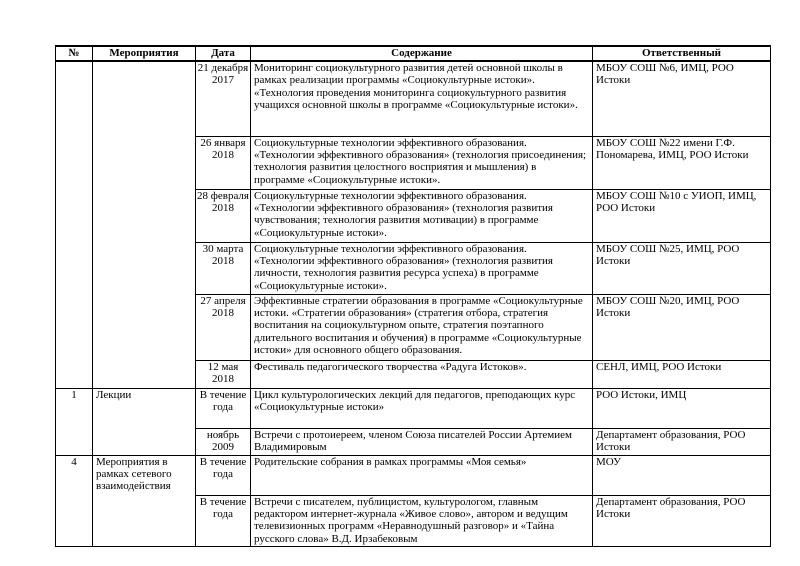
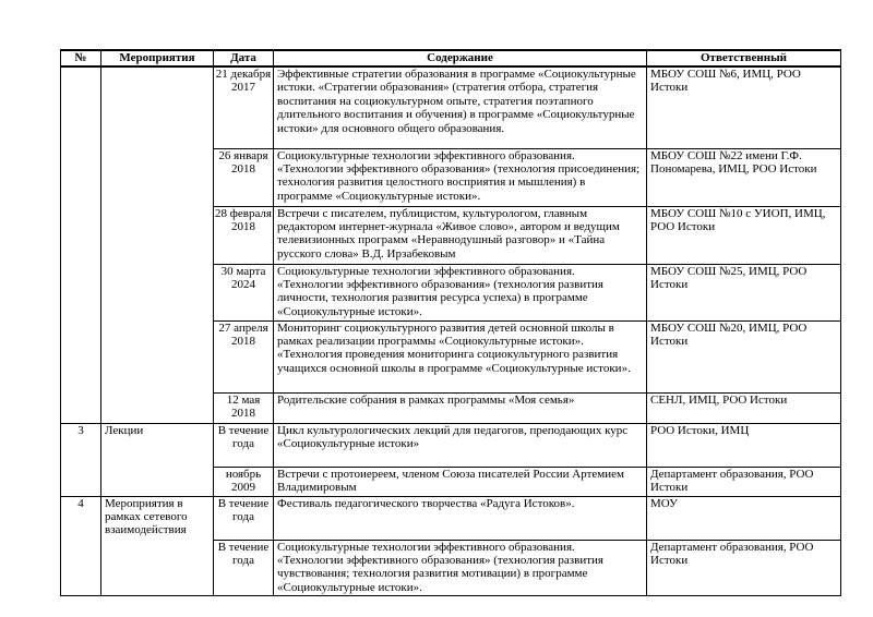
  №	Мероприятия	Дата	Содержание	Ответственный
- 		21 декабря 2017	Мониторинг социокультурного развития детей основной школы в рамках реализации программы «Социокультурные истоки». «Технология проведения мониторинга социокультурного развития учащихся основной школы в программе «Социокультурные истоки».	МБОУ СОШ №6, ИМЦ, РОО Истоки
+ 		21 декабря 2017	Эффективные стратегии образования в программе «Социокультурные истоки. «Стратегии образования» (стратегия отбора, стратегия воспитания на социокультурном опыте, стратегия поэтапного длительного воспитания и обучения) в программе «Социокультурные истоки» для основного общего образования.	МБОУ СОШ №6, ИМЦ, РОО Истоки
  26 января 2018	Социокультурные технологии эффективного образования. «Технологии эффективного образования» (технология присоединения; технология развития целостного восприятия и мышления) в программе «Социокультурные истоки».	МБОУ СОШ №22 имени Г.Ф. Пономарева, ИМЦ, РОО Истоки
- 28 февраля 2018	Социокультурные технологии эффективного образования. «Технологии эффективного образования» (технология развития чувствования; технология развития мотивации) в программе «Социокультурные истоки».	МБОУ СОШ №10 с УИОП, ИМЦ, РОО Истоки
+ 28 февраля 2018	Встречи с писателем, публицистом, культурологом, главным редактором интернет-журнала «Живое слово», автором и ведущим телевизионных программ «Неравнодушный разговор» и «Тайна русского слова» В.Д. Ирзабековым	МБОУ СОШ №10 с УИОП, ИМЦ, РОО Истоки
- 30 марта 2018	Социокультурные технологии эффективного образования. «Технологии эффективного образования» (технология развития личности, технология развития ресурса успеха) в программе «Социокультурные истоки».	МБОУ СОШ №25, ИМЦ, РОО Истоки
+ 30 марта 2024	Социокультурные технологии эффективного образования. «Технологии эффективного образования» (технология развития личности, технология развития ресурса успеха) в программе «Социокультурные истоки».	МБОУ СОШ №25, ИМЦ, РОО Истоки
- 27 апреля 2018	Эффективные стратегии образования в программе «Социокультурные истоки. «Стратегии образования» (стратегия отбора, стратегия воспитания на социокультурном опыте, стратегия поэтапного длительного воспитания и обучения) в программе «Социокультурные истоки» для основного общего образования.	МБОУ СОШ №20, ИМЦ, РОО Истоки
+ 27 апреля 2018	Мониторинг социокультурного развития детей основной школы в рамках реализации программы «Социокультурные истоки». «Технология проведения мониторинга социокультурного развития учащихся основной школы в программе «Социокультурные истоки».	МБОУ СОШ №20, ИМЦ, РОО Истоки
- 12 мая 2018	Фестиваль педагогического творчества «Радуга Истоков».	СЕНЛ, ИМЦ, РОО Истоки
+ 12 мая 2018	Родительские собрания в рамках программы «Моя семья»	СЕНЛ, ИМЦ, РОО Истоки
- 1	Лекции	В течение года	Цикл культурологических лекций для педагогов, преподающих курс «Социокультурные истоки»	РОО Истоки, ИМЦ
+ 3	Лекции	В течение года	Цикл культурологических лекций для педагогов, преподающих курс «Социокультурные истоки»	РОО Истоки, ИМЦ
  ноябрь 2009	Встречи с протоиереем, членом Союза писателей России Артемием Владимировым	Департамент образования, РОО Истоки
- 4	Мероприятия в рамках сетевого взаимодействия	В течение года	Родительские собрания в рамках программы «Моя семья»	МОУ
+ 4	Мероприятия в рамках сетевого взаимодействия	В течение года	Фестиваль педагогического творчества «Радуга Истоков».	МОУ
- В течение года	Встречи с писателем, публицистом, культурологом, главным редактором интернет-журнала «Живое слово», автором и ведущим телевизионных программ «Неравнодушный разговор» и «Тайна русского слова» В.Д. Ирзабековым	Департамент образования, РОО Истоки
+ В течение года	Социокультурные технологии эффективного образования. «Технологии эффективного образования» (технология развития чувствования; технология развития мотивации) в программе «Социокультурные истоки».	Департамент образования, РОО Истоки
